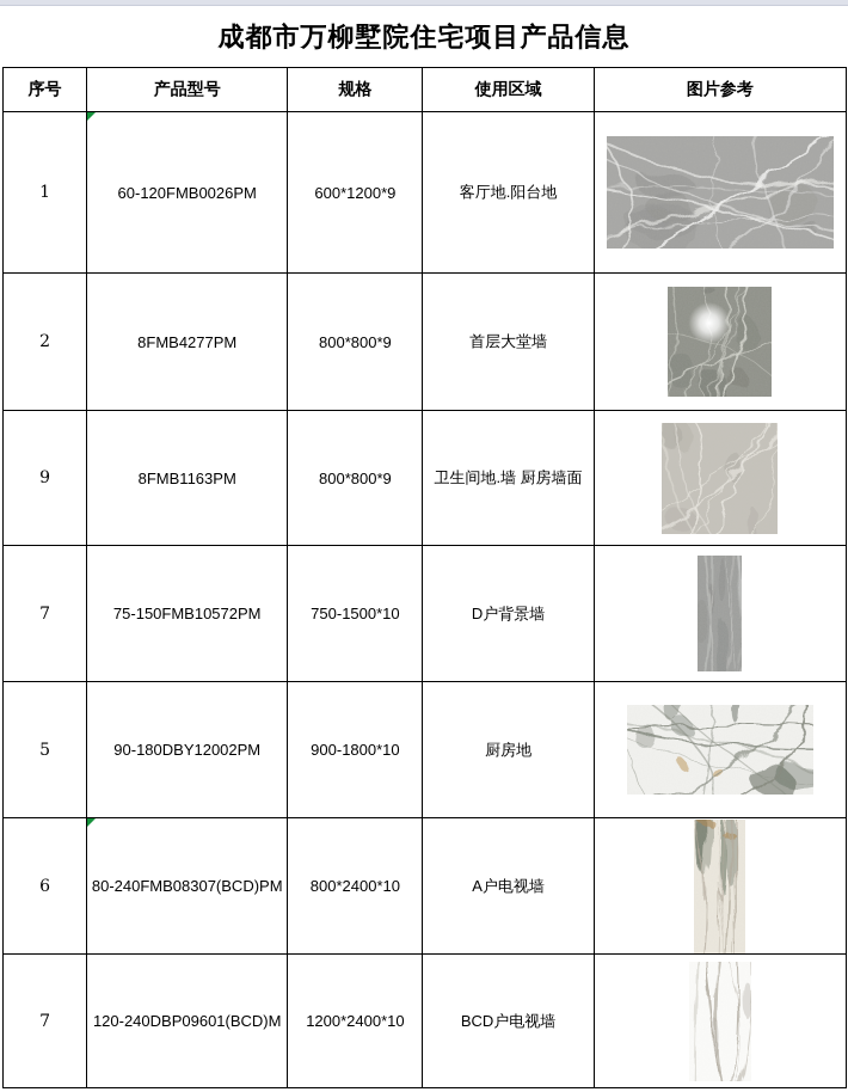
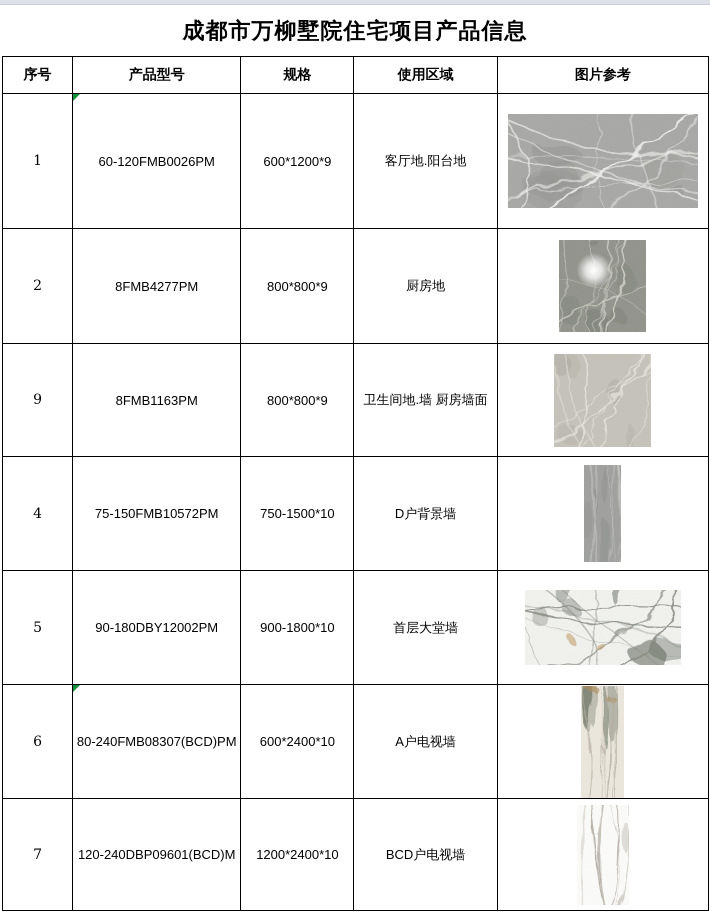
  成都市万柳墅院住宅项目产品信息
  序号	产品型号	规格	使用区域	图片参考
  1	60-120FMB0026PM	600*1200*9	客厅地.阳台地
- 2	8FMB4277PM	800*800*9	首层大堂墙
+ 2	8FMB4277PM	800*800*9	厨房地
  9	8FMB1163PM	800*800*9	卫生间地.墙 厨房墙面
- 7	75-150FMB10572PM	750-1500*10	D户背景墙
+ 4	75-150FMB10572PM	750-1500*10	D户背景墙
- 5	90-180DBY12002PM	900-1800*10	厨房地
+ 5	90-180DBY12002PM	900-1800*10	首层大堂墙
- 6	80-240FMB08307(BCD)PM	800*2400*10	A户电视墙
+ 6	80-240FMB08307(BCD)PM	600*2400*10	A户电视墙
  7	120-240DBP09601(BCD)M	1200*2400*10	BCD户电视墙
